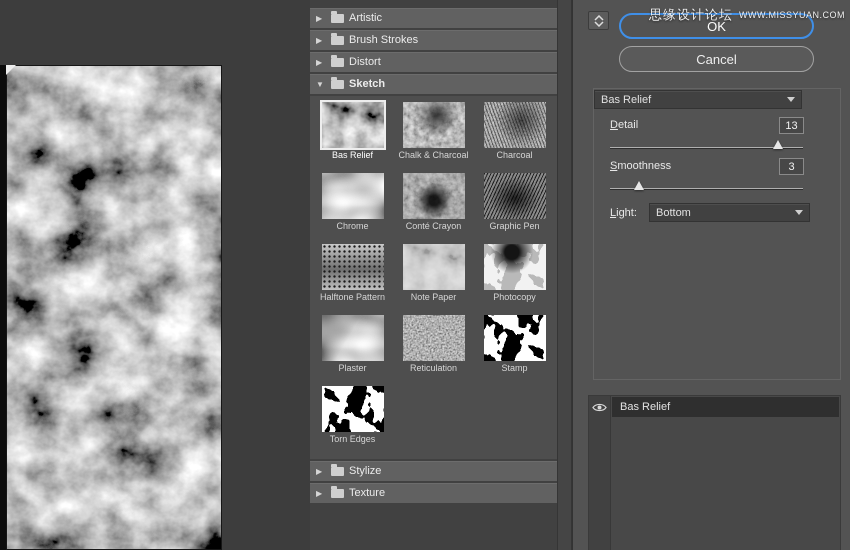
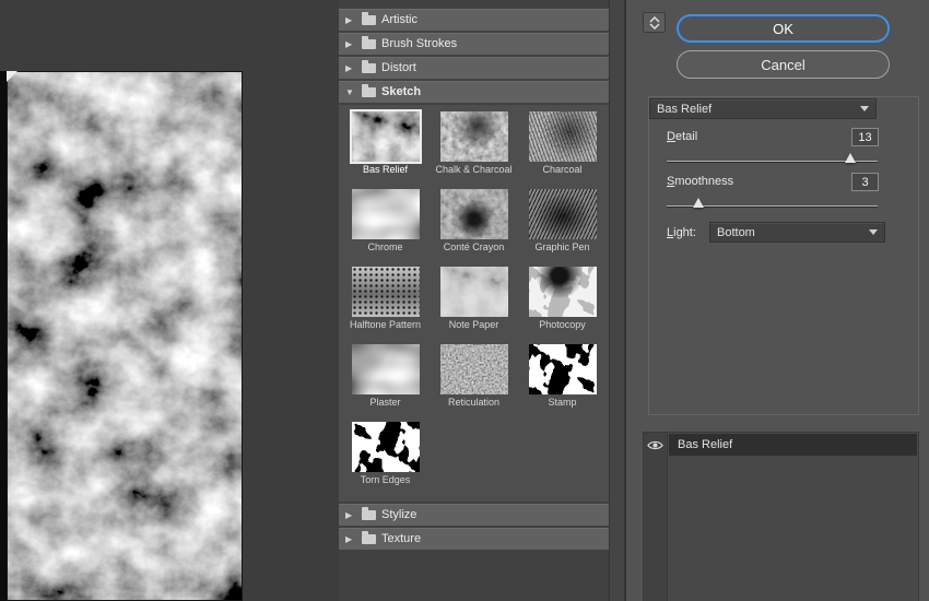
  ▶
  Artistic
  ▶
  Brush Strokes
  ▶
  Distort
  ▼
  Sketch
  Bas Relief
  Chalk & Charcoal
  Charcoal
  Chrome
  Conté Crayon
  Graphic Pen
  Halftone Pattern
  Note Paper
  Photocopy
  Plaster
  Reticulation
  Stamp
  Torn Edges
  ▶
  Stylize
  ▶
  Texture
  OK
  Cancel
  Bas Relief
  Detail
  13
  Smoothness
  3
  Light:
  Bottom
  Bas Relief
- 思缘设计论坛
- WWW.MISSYUAN.COM
